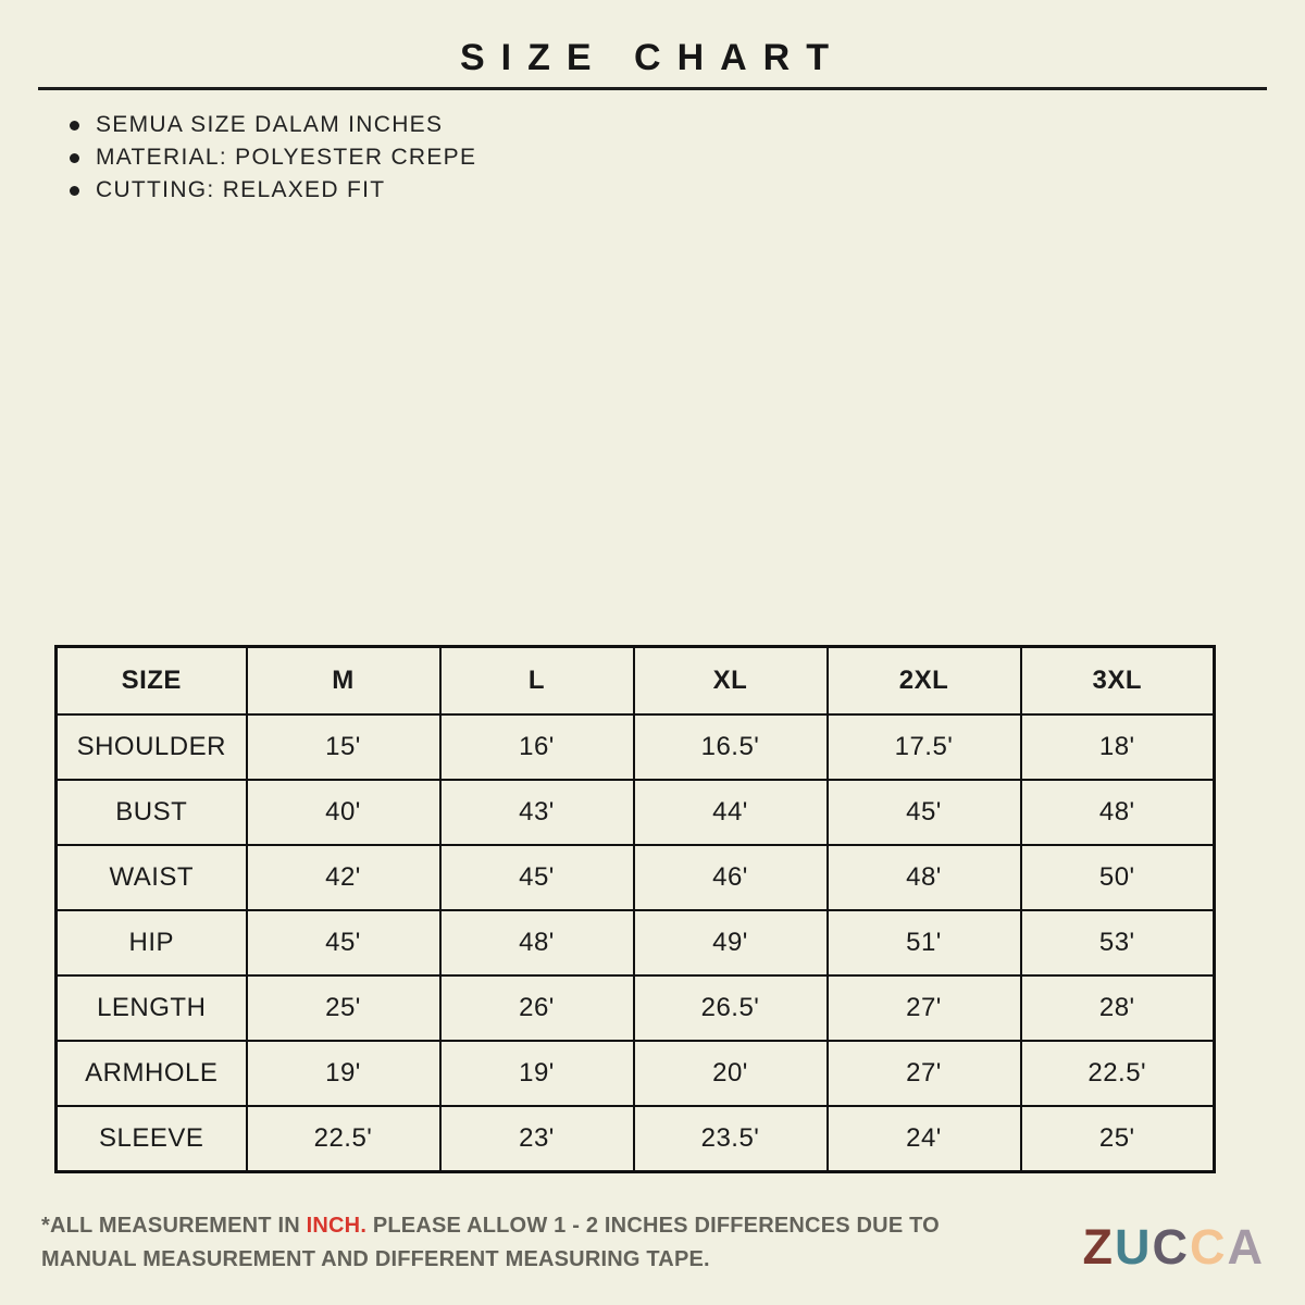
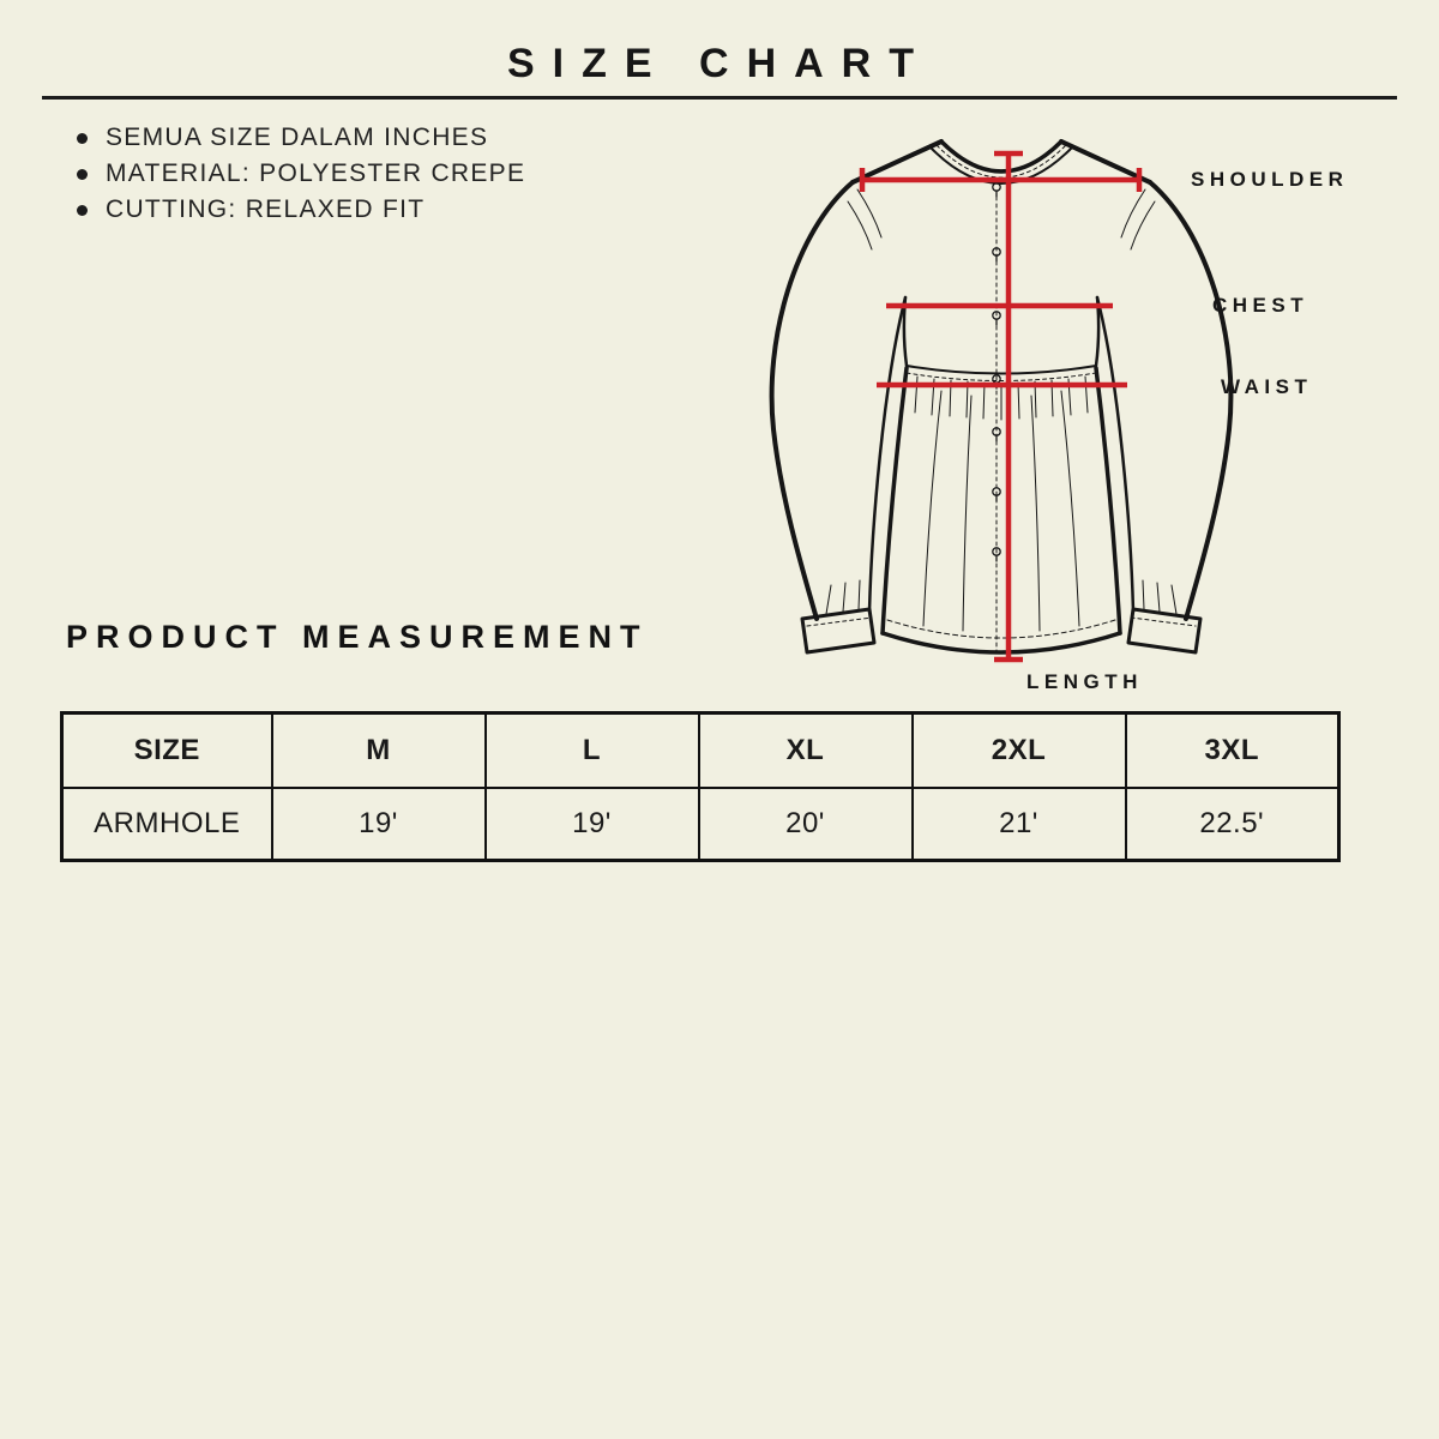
  SIZE CHART
  SEMUA SIZE DALAM INCHES
  MATERIAL: POLYESTER CREPE
  CUTTING: RELAXED FIT
+ SHOULDER
+ CHEST
+ WAIST
+ LENGTH
+ PRODUCT MEASUREMENT
  SIZE	M	L	XL	2XL	3XL
- SHOULDER	15'	16'	16.5'	17.5'	18'
- BUST	40'	43'	44'	45'	48'
- WAIST	42'	45'	46'	48'	50'
- HIP	45'	48'	49'	51'	53'
- LENGTH	25'	26'	26.5'	27'	28'
- ARMHOLE	19'	19'	20'	27'	22.5'
+ ARMHOLE	19'	19'	20'	21'	22.5'
- SLEEVE	22.5'	23'	23.5'	24'	25'
- *ALL MEASUREMENT IN INCH. PLEASE ALLOW 1 - 2 INCHES DIFFERENCES DUE TO MANUAL MEASUREMENT AND DIFFERENT MEASURING TAPE.
- ZUCCA
